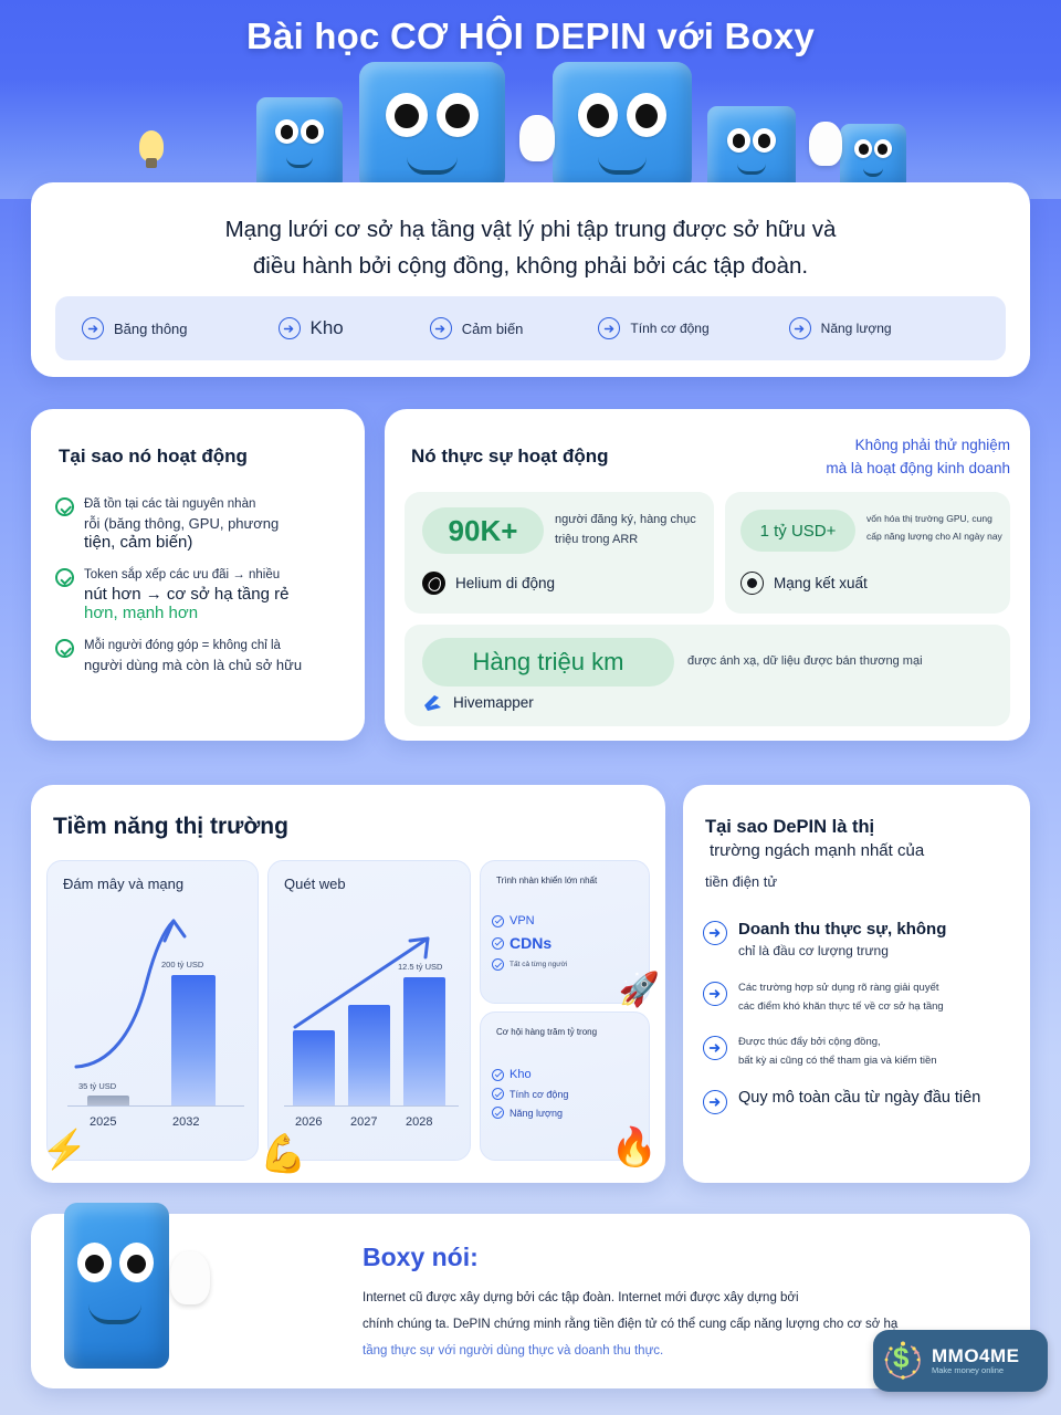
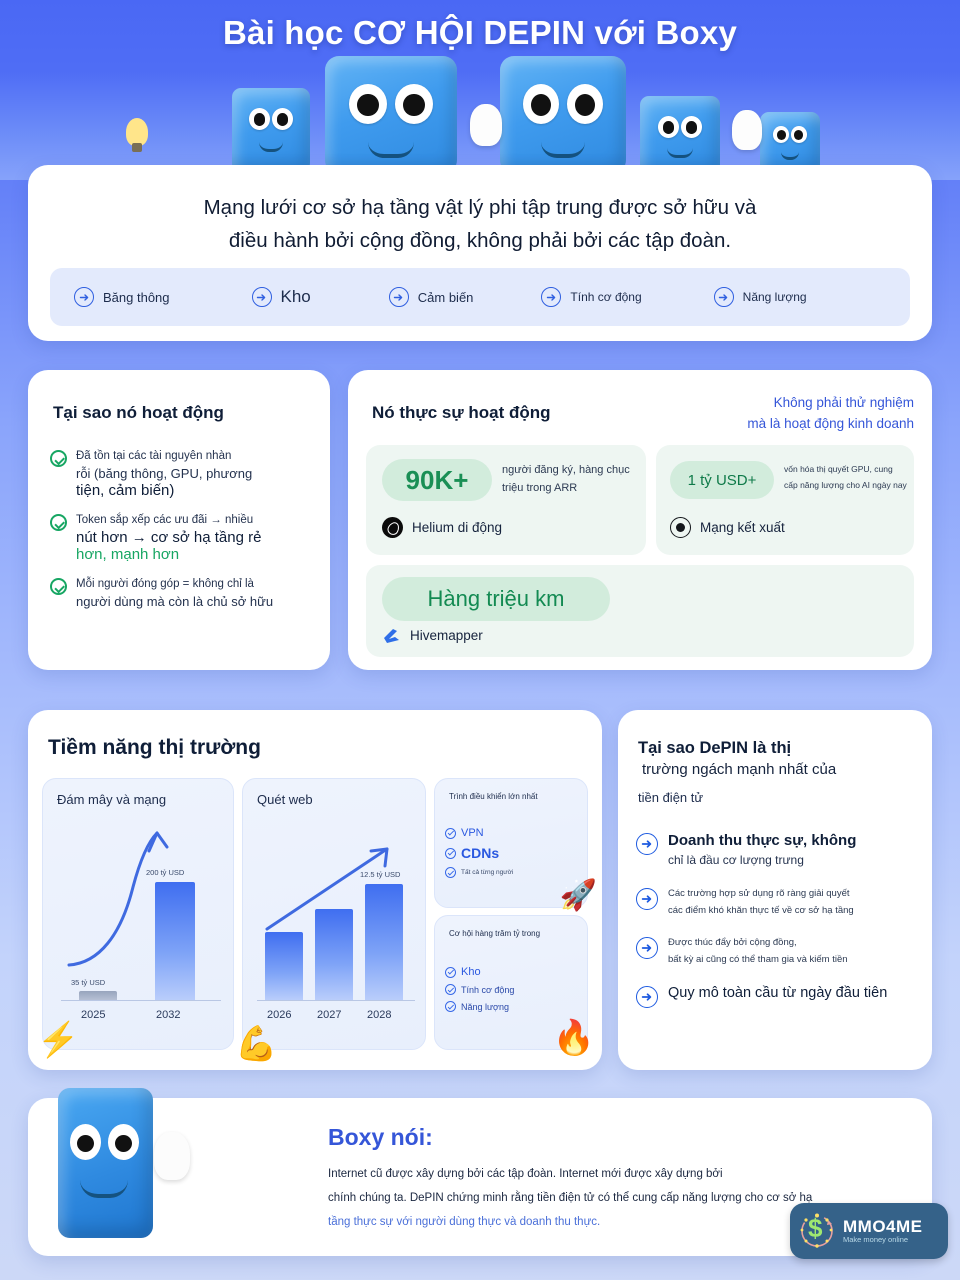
  Bài học CƠ HỘI DEPIN với Boxy
  Mạng lưới cơ sở hạ tầng vật lý phi tập trung được sở hữu và
  điều hành bởi cộng đồng, không phải bởi các tập đoàn.
  Băng thông
  Kho
  Cảm biến
  Tính cơ động
  Năng lượng
  Tại sao nó hoạt động
  Đã tồn tại các tài nguyên nhàn
  rỗi (băng thông, GPU, phương
  tiện, cảm biến)
  Token sắp xếp các ưu đãi → nhiều
  nút hơn → cơ sở hạ tầng rẻ
  hơn, mạnh hơn
  Mỗi người đóng góp = không chỉ là
  người dùng mà còn là chủ sở hữu
  Nó thực sự hoạt động
  Không phải thử nghiệm
  mà là hoạt động kinh doanh
  90K+
  người đăng ký, hàng chục
  triệu trong ARR
  Helium di động
  1 tỷ USD+
- vốn hóa thị trường GPU, cung
+ vốn hóa thị quyết GPU, cung
  cấp năng lượng cho AI ngày nay
  Mạng kết xuất
  Hàng triệu km
- được ánh xạ, dữ liệu được bán thương mại
  Hivemapper
  Tiềm năng thị trường
  Đám mây và mạng
  35 tỷ USD
  2025
  200 tỷ USD
  2032
  ⚡
  Quét web
  2026
  2027
  12.5 tỷ USD
  2028
  💪
- Trình nhàn khiển lớn nhất
+ Trình điều khiển lớn nhất
  VPN
  CDNs
  🚀
  Cơ hội hàng trăm tỷ trong
  Kho
  Tính cơ động
  Năng lượng
  🔥
  Tại sao DePIN là thị
  trường ngách mạnh nhất của
  tiền điện tử
  Doanh thu thực sự, không
  chỉ là đầu cơ lượng trưng
  Các trường hợp sử dụng rõ ràng giải quyết
  các điểm khó khăn thực tế về cơ sở hạ tầng
  Được thúc đẩy bởi cộng đồng,
  bất kỳ ai cũng có thể tham gia và kiếm tiền
  Quy mô toàn cầu từ ngày đầu tiên
  Boxy nói:
  Internet cũ được xây dựng bởi các tập đoàn. Internet mới được xây dựng bởi
  chính chúng ta. DePIN chứng minh rằng tiền điện tử có thể cung cấp năng lượng cho cơ sở hạ
  tầng thực sự với người dùng thực và doanh thu thực.
  $
  MMO4ME
  Make money online
